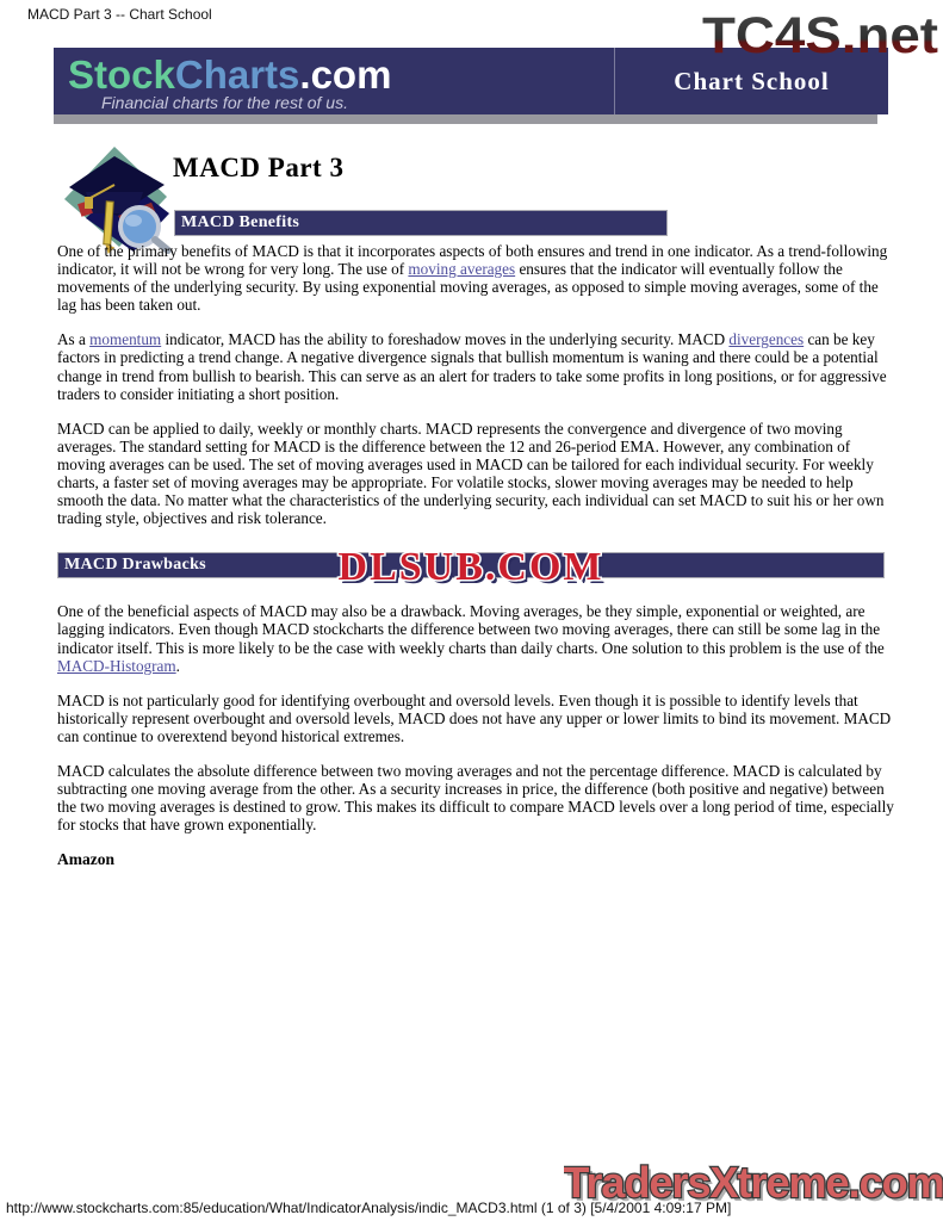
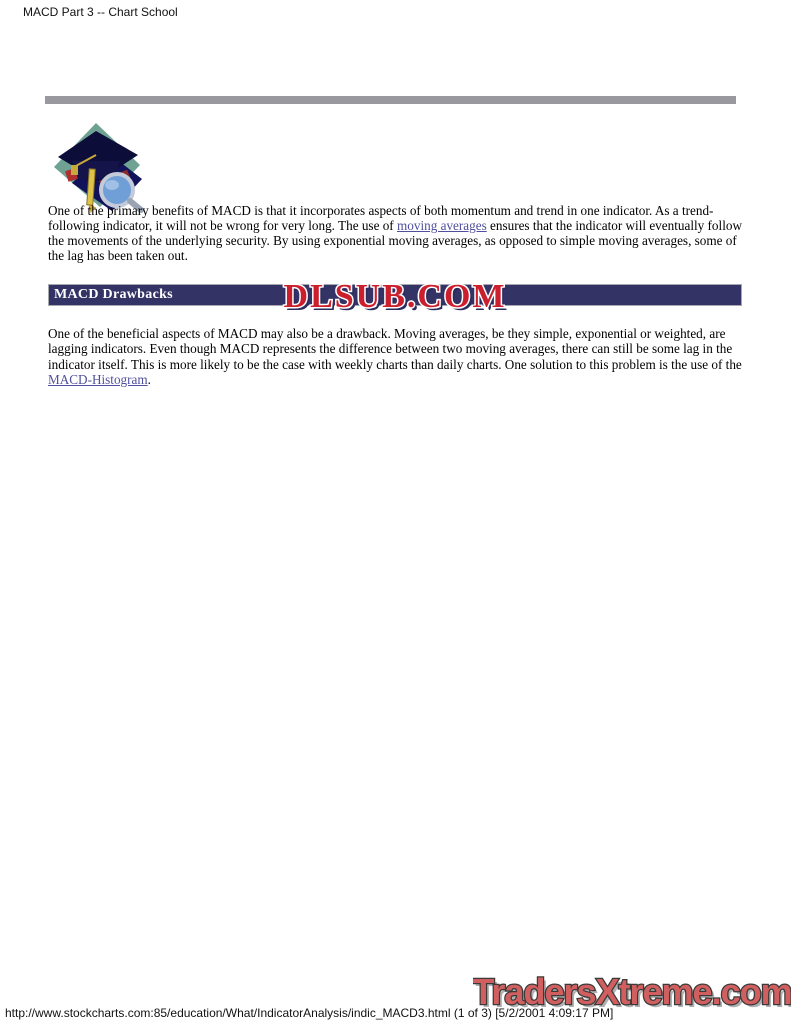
  MACD Part 3 -- Chart School
- TC4S.net
- StockCharts.com
- Financial charts for the rest of us.
- Chart School
- MACD Part 3
- MACD Benefits
- One of the primary benefits of MACD is that it incorporates aspects of both ensures and trend in one indicator. As a trend-following indicator, it will not be wrong for very long. The use of moving averages ensures that the indicator will eventually follow the movements of the underlying security. By using exponential moving averages, as opposed to simple moving averages, some of the lag has been taken out.
+ One of the primary benefits of MACD is that it incorporates aspects of both momentum and trend in one indicator. As a trend-following indicator, it will not be wrong for very long. The use of moving averages ensures that the indicator will eventually follow the movements of the underlying security. By using exponential moving averages, as opposed to simple moving averages, some of the lag has been taken out.
- As a momentum indicator, MACD has the ability to foreshadow moves in the underlying security. MACD divergences can be key factors in predicting a trend change. A negative divergence signals that bullish momentum is waning and there could be a potential change in trend from bullish to bearish. This can serve as an alert for traders to take some profits in long positions, or for aggressive traders to consider initiating a short position.
- MACD can be applied to daily, weekly or monthly charts. MACD represents the convergence and divergence of two moving averages. The standard setting for MACD is the difference between the 12 and 26-period EMA. However, any combination of moving averages can be used. The set of moving averages used in MACD can be tailored for each individual security. For weekly charts, a faster set of moving averages may be appropriate. For volatile stocks, slower moving averages may be needed to help smooth the data. No matter what the characteristics of the underlying security, each individual can set MACD to suit his or her own trading style, objectives and risk tolerance.
  MACD Drawbacks
  DLSUB.COM
- One of the beneficial aspects of MACD may also be a drawback. Moving averages, be they simple, exponential or weighted, are lagging indicators. Even though MACD stockcharts the difference between two moving averages, there can still be some lag in the indicator itself. This is more likely to be the case with weekly charts than daily charts. One solution to this problem is the use of the MACD-Histogram.
+ One of the beneficial aspects of MACD may also be a drawback. Moving averages, be they simple, exponential or weighted, are lagging indicators. Even though MACD represents the difference between two moving averages, there can still be some lag in the indicator itself. This is more likely to be the case with weekly charts than daily charts. One solution to this problem is the use of the MACD-Histogram.
- MACD is not particularly good for identifying overbought and oversold levels. Even though it is possible to identify levels that historically represent overbought and oversold levels, MACD does not have any upper or lower limits to bind its movement. MACD can continue to overextend beyond historical extremes.
- MACD calculates the absolute difference between two moving averages and not the percentage difference. MACD is calculated by subtracting one moving average from the other. As a security increases in price, the difference (both positive and negative) between the two moving averages is destined to grow. This makes its difficult to compare MACD levels over a long period of time, especially for stocks that have grown exponentially.
- Amazon
  TradersXtreme.com
- http://www.stockcharts.com:85/education/What/IndicatorAnalysis/indic_MACD3.html (1 of 3) [5/4/2001 4:09:17 PM]
+ http://www.stockcharts.com:85/education/What/IndicatorAnalysis/indic_MACD3.html (1 of 3) [5/2/2001 4:09:17 PM]
